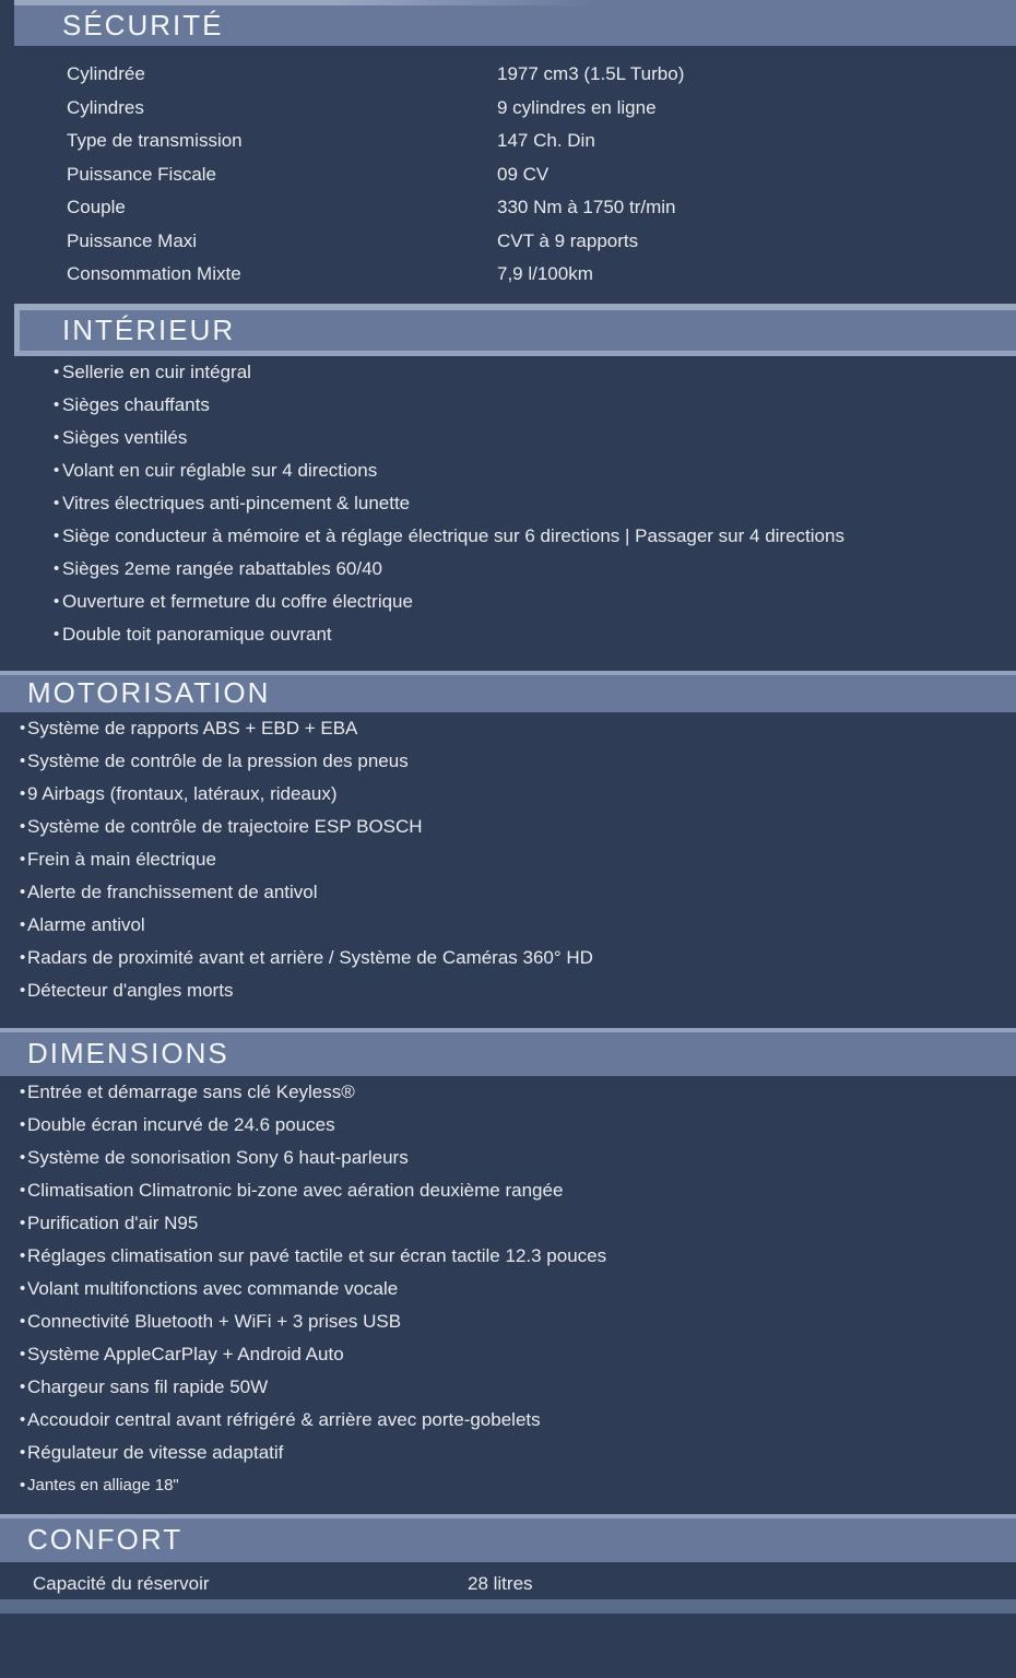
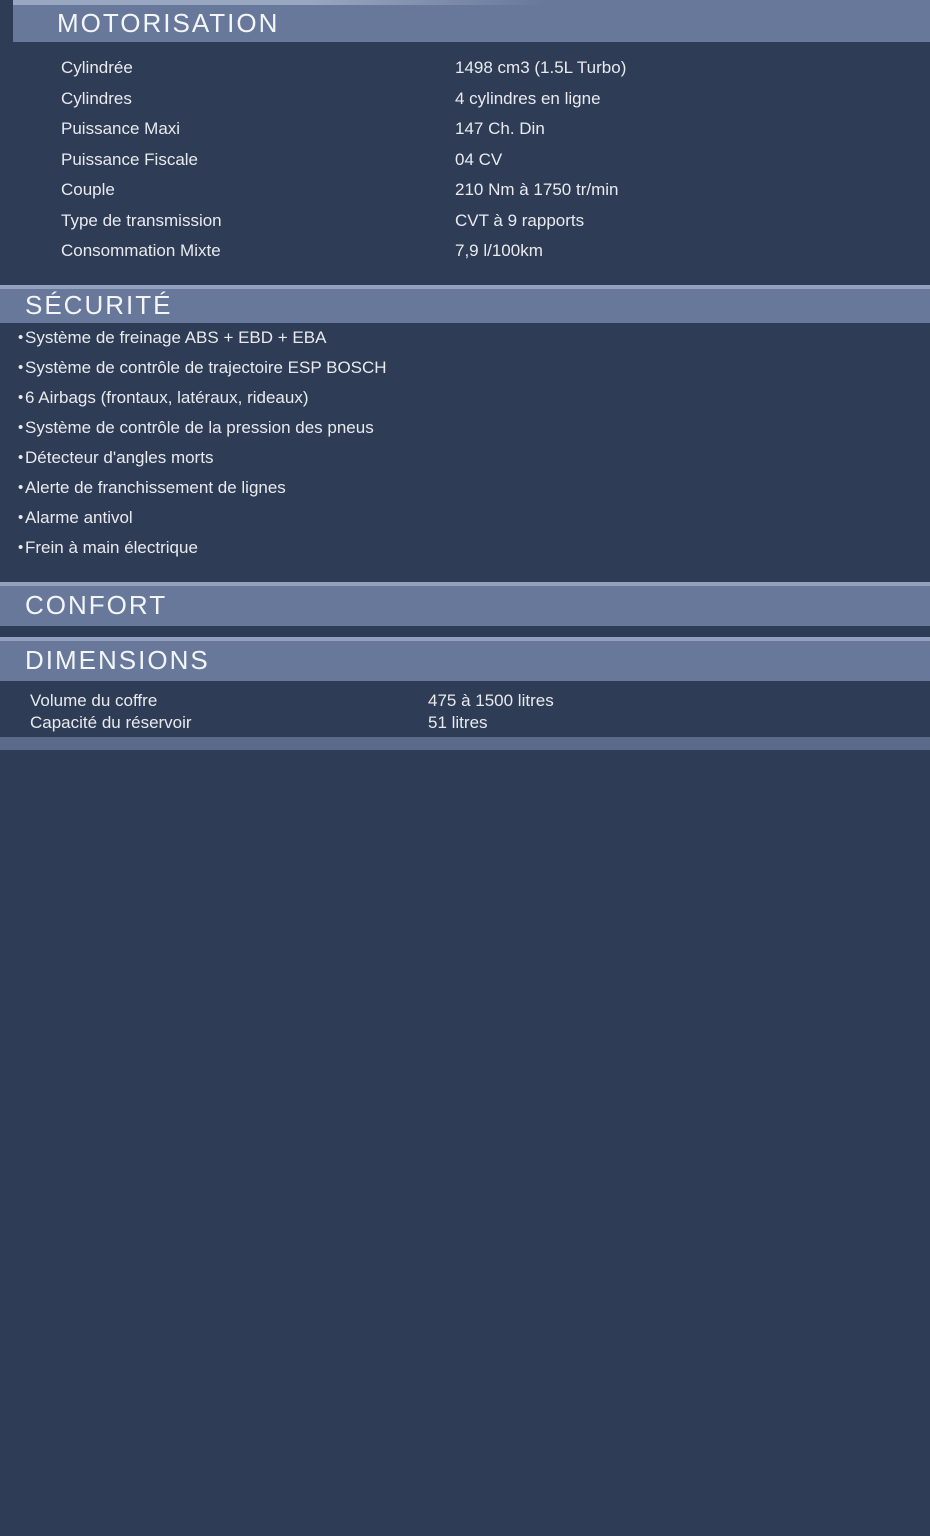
- SÉCURITÉ
+ MOTORISATION
- Cylindrée 1977 cm3 (1.5L Turbo)
+ Cylindrée 1498 cm3 (1.5L Turbo)
- Cylindres 9 cylindres en ligne
+ Cylindres 4 cylindres en ligne
- Type de transmission 147 Ch. Din
+ Puissance Maxi 147 Ch. Din
- Puissance Fiscale 09 CV
+ Puissance Fiscale 04 CV
- Couple 330 Nm à 1750 tr/min
+ Couple 210 Nm à 1750 tr/min
- Puissance Maxi CVT à 9 rapports
+ Type de transmission CVT à 9 rapports
  Consommation Mixte 7,9 l/100km
- INTÉRIEUR
- Sellerie en cuir intégral
- Sièges chauffants
- Sièges ventilés
- Volant en cuir réglable sur 4 directions
- Vitres électriques anti-pincement & lunette
- Siège conducteur à mémoire et à réglage électrique sur 6 directions | Passager sur 4 directions
- Sièges 2eme rangée rabattables 60/40
- Ouverture et fermeture du coffre électrique
- Double toit panoramique ouvrant
- MOTORISATION
+ SÉCURITÉ
- Système de rapports ABS + EBD + EBA
+ Système de freinage ABS + EBD + EBA
- Système de contrôle de la pression des pneus
+ Système de contrôle de trajectoire ESP BOSCH
- 9 Airbags (frontaux, latéraux, rideaux)
+ 6 Airbags (frontaux, latéraux, rideaux)
- Système de contrôle de trajectoire ESP BOSCH
+ Système de contrôle de la pression des pneus
- Frein à main électrique
+ Détecteur d'angles morts
- Alerte de franchissement de antivol
+ Alerte de franchissement de lignes
  Alarme antivol
- Radars de proximité avant et arrière / Système de Caméras 360° HD
- Détecteur d'angles morts
+ Frein à main électrique
- DIMENSIONS
+ CONFORT
- Entrée et démarrage sans clé Keyless®
- Double écran incurvé de 24.6 pouces
- Système de sonorisation Sony 6 haut-parleurs
- Climatisation Climatronic bi-zone avec aération deuxième rangée
- Purification d'air N95
- Réglages climatisation sur pavé tactile et sur écran tactile 12.3 pouces
- Volant multifonctions avec commande vocale
- Connectivité Bluetooth + WiFi + 3 prises USB
- Système AppleCarPlay + Android Auto
- Chargeur sans fil rapide 50W
- Accoudoir central avant réfrigéré & arrière avec porte-gobelets
- Régulateur de vitesse adaptatif
- Jantes en alliage 18"
- CONFORT
+ DIMENSIONS
+ Volume du coffre 475 à 1500 litres
- Capacité du réservoir 28 litres
+ Capacité du réservoir 51 litres
